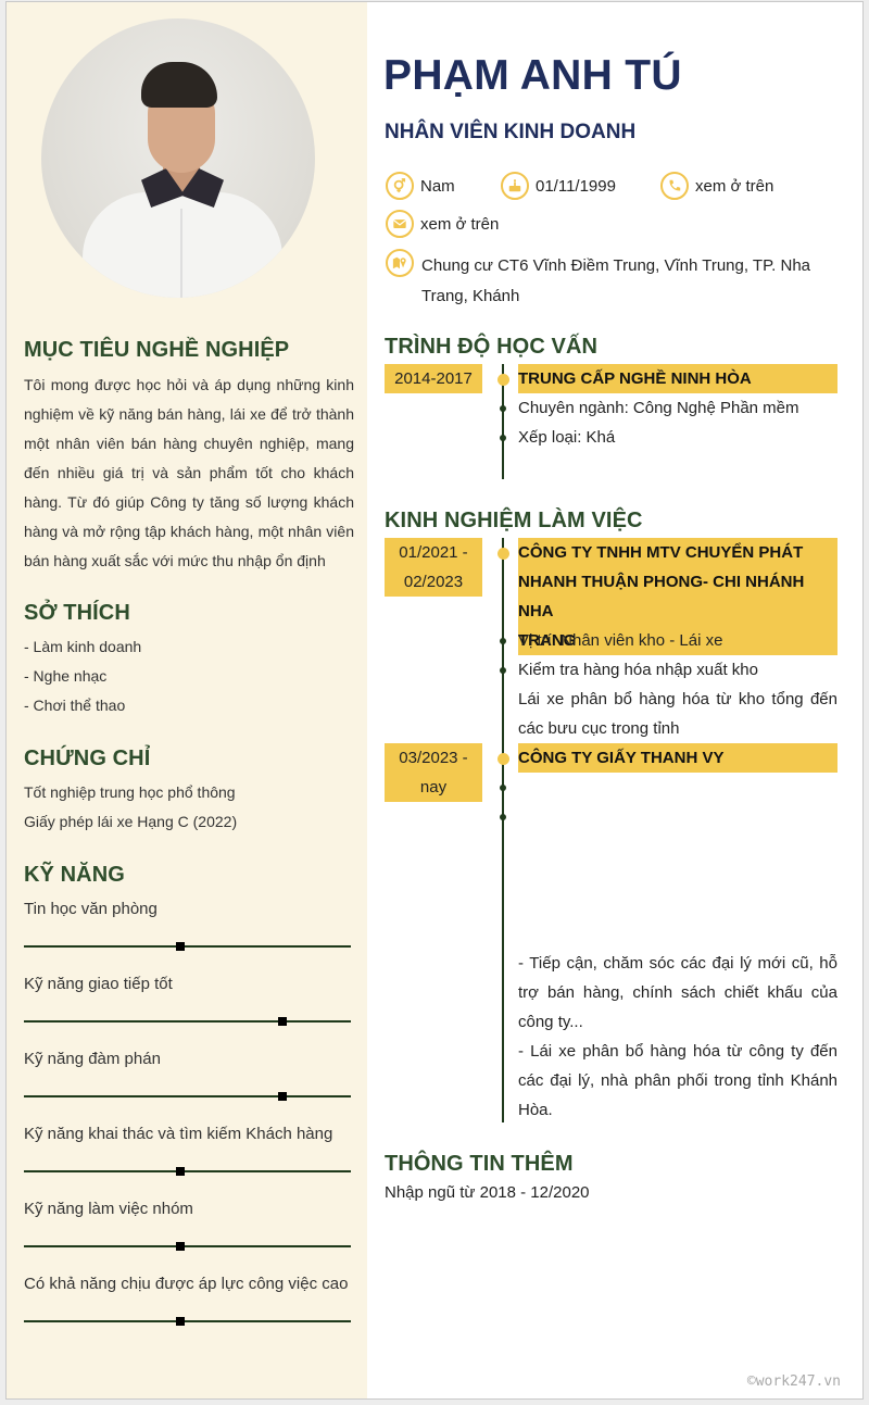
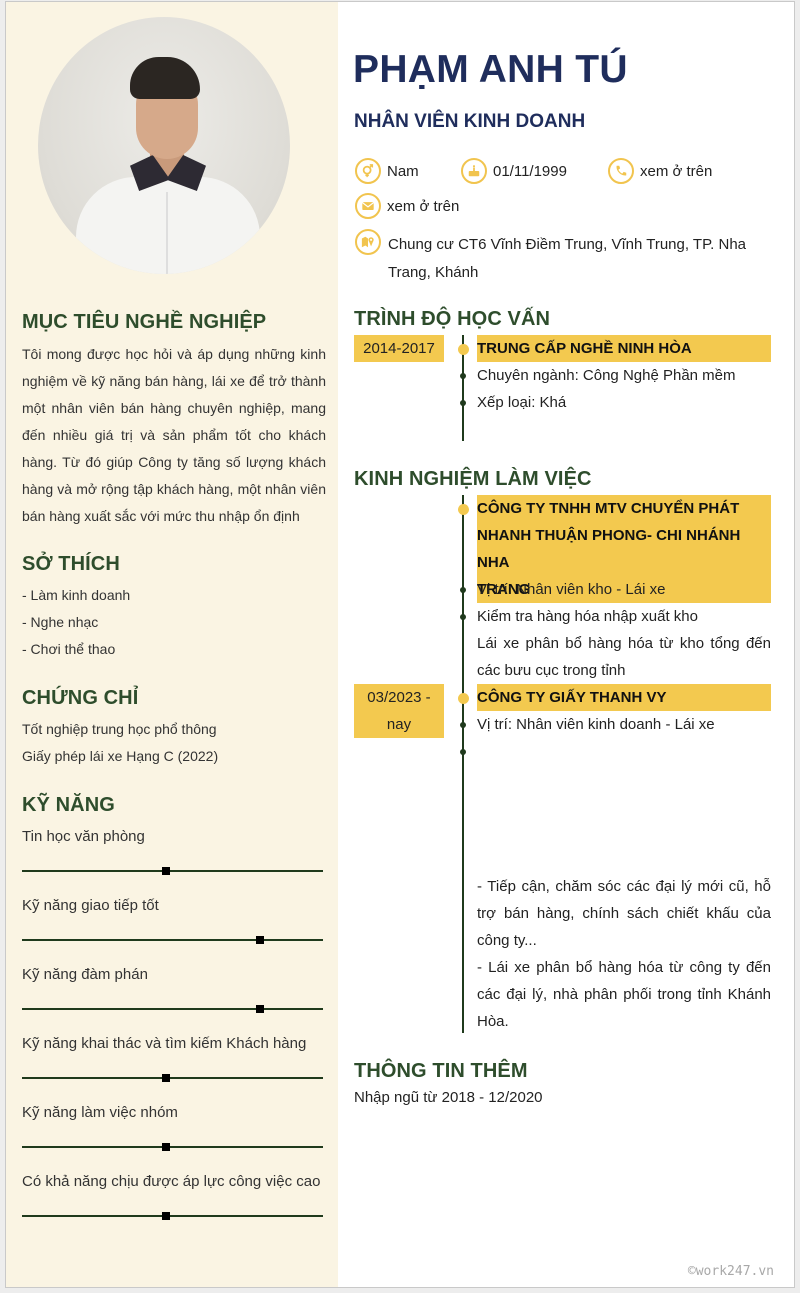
  MỤC TIÊU NGHỀ NGHIỆP
  Tôi mong được học hỏi và áp dụng những kinh nghiệm về kỹ năng bán hàng, lái xe để trở thành một nhân viên bán hàng chuyên nghiệp, mang đến nhiều giá trị và sản phẩm tốt cho khách hàng. Từ đó giúp Công ty tăng số lượng khách hàng và mở rộng tập khách hàng, một nhân viên bán hàng xuất sắc với mức thu nhập ổn định
  SỞ THÍCH
  - Làm kinh doanh
  - Nghe nhạc
  - Chơi thể thao
  CHỨNG CHỈ
  Tốt nghiệp trung học phổ thông
  Giấy phép lái xe Hạng C (2022)
  KỸ NĂNG
  Tin học văn phòng
  Kỹ năng giao tiếp tốt
  Kỹ năng đàm phán
  Kỹ năng khai thác và tìm kiếm Khách hàng
  Kỹ năng làm việc nhóm
  Có khả năng chịu được áp lực công việc cao
  PHẠM ANH TÚ
  NHÂN VIÊN KINH DOANH
  Nam
  01/11/1999
  xem ở trên
  xem ở trên
  Chung cư CT6 Vĩnh Điềm Trung, Vĩnh Trung, TP. Nha Trang, Khánh
  TRÌNH ĐỘ HỌC VẤN
  2014-2017
  TRUNG CẤP NGHỀ NINH HÒA
  Chuyên ngành: Công Nghệ Phần mềm
  Xếp loại: Khá
  KINH NGHIỆM LÀM VIỆC
- 01/2021 -
- 02/2023
  CÔNG TY TNHH MTV CHUYỂN PHÁT
  NHANH THUẬN PHONG- CHI NHÁNH NHA
  TRANG
  Vị trí: Nhân viên kho - Lái xe
  Kiểm tra hàng hóa nhập xuất kho
  Lái xe phân bổ hàng hóa từ kho tổng đến các bưu cục trong tỉnh
  03/2023 -
  nay
  CÔNG TY GIẤY THANH VY
+ Vị trí: Nhân viên kinh doanh - Lái xe
  - Tiếp cận, chăm sóc các đại lý mới cũ, hỗ trợ bán hàng, chính sách chiết khấu của công ty...
  - Lái xe phân bổ hàng hóa từ công ty đến các đại lý, nhà phân phối trong tỉnh Khánh Hòa.
  THÔNG TIN THÊM
  Nhập ngũ từ 2018 - 12/2020
  ©work247.vn
